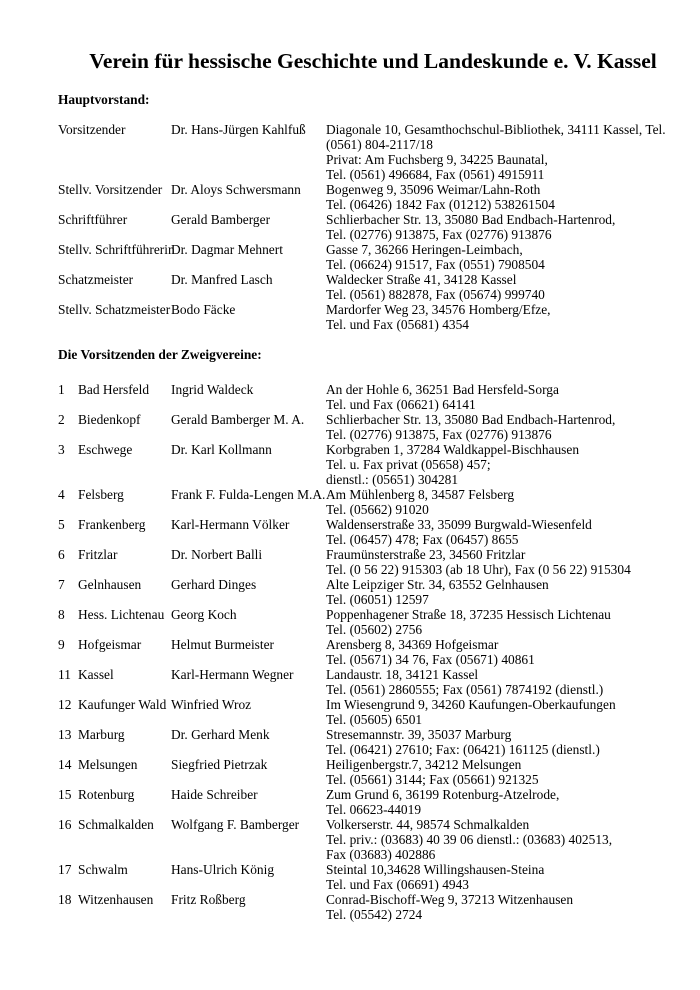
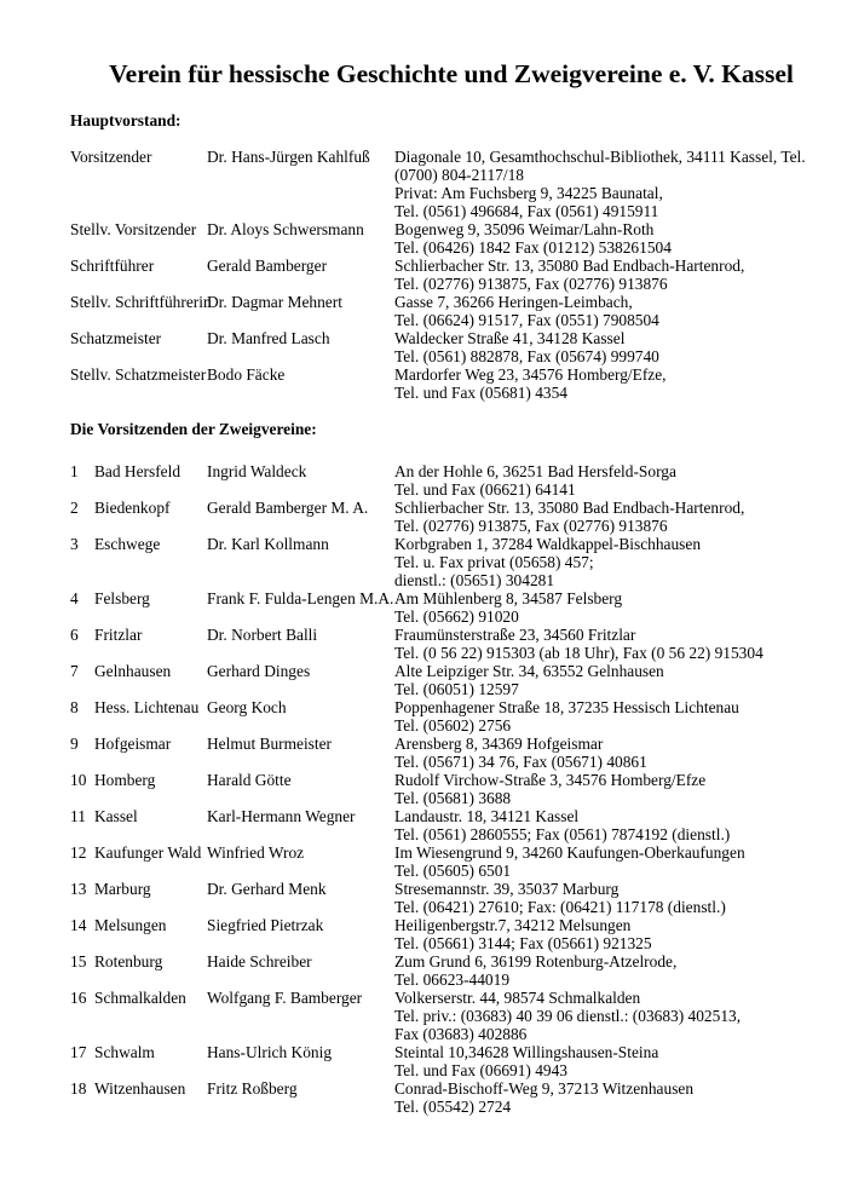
- Verein für hessische Geschichte und Landeskunde e. V. Kassel
+ Verein für hessische Geschichte und Zweigvereine e. V. Kassel
  Hauptvorstand:
  Vorsitzender
  Dr. Hans-Jürgen Kahlfuß
  Diagonale 10, Gesamthochschul-Bibliothek, 34111 Kassel, Tel.
- (0561) 804-2117/18
+ (0700) 804-2117/18
  Privat: Am Fuchsberg 9, 34225 Baunatal,
  Tel. (0561) 496684, Fax (0561) 4915911
  Stellv. Vorsitzender
  Dr. Aloys Schwersmann
  Bogenweg 9, 35096 Weimar/Lahn-Roth
  Tel. (06426) 1842 Fax (01212) 538261504
  Schriftführer
  Gerald Bamberger
  Schlierbacher Str. 13, 35080 Bad Endbach-Hartenrod,
  Tel. (02776) 913875, Fax (02776) 913876
  Stellv. Schriftführeri
  Dr. Dagmar Mehnert
  Gasse 7, 36266 Heringen-Leimbach,
  Tel. (06624) 91517, Fax (0551) 7908504
  Schatzmeister
  Dr. Manfred Lasch
  Waldecker Straße 41, 34128 Kassel
  Tel. (0561) 882878, Fax (05674) 999740
  Stellv. Schatzmeister
  Bodo Fäcke
  Mardorfer Weg 23, 34576 Homberg/Efze,
  Tel. und Fax (05681) 4354
  Die Vorsitzenden der Zweigvereine:
  1
  Bad Hersfeld
  Ingrid Waldeck
  An der Hohle 6, 36251 Bad Hersfeld-Sorga
  Tel. und Fax (06621) 64141
  2
  Biedenkopf
  Gerald Bamberger M. A.
  Schlierbacher Str. 13, 35080 Bad Endbach-Hartenrod,
  Tel. (02776) 913875, Fax (02776) 913876
  3
  Eschwege
  Dr. Karl Kollmann
  Korbgraben 1, 37284 Waldkappel-Bischhausen
  Tel. u. Fax privat (05658) 457;
  dienstl.: (05651) 304281
  4
  Felsberg
  Frank F. Fulda-Lengen M.A.
  Am Mühlenberg 8, 34587 Felsberg
  Tel. (05662) 91020
- 5
- Frankenberg
- Karl-Hermann Völker
- Waldenserstraße 33, 35099 Burgwald-Wiesenfeld
- Tel. (06457) 478; Fax (06457) 8655
  6
  Fritzlar
  Dr. Norbert Balli
  Fraumünsterstraße 23, 34560 Fritzlar
  Tel. (0 56 22) 915303 (ab 18 Uhr), Fax (0 56 22) 915304
  7
  Gelnhausen
  Gerhard Dinges
  Alte Leipziger Str. 34, 63552 Gelnhausen
  Tel. (06051) 12597
  8
  Hess. Lichtenau
  Georg Koch
  Poppenhagener Straße 18, 37235 Hessisch Lichtenau
  Tel. (05602) 2756
  9
  Hofgeismar
  Helmut Burmeister
  Arensberg 8, 34369 Hofgeismar
  Tel. (05671) 34 76, Fax (05671) 40861
+ 10
+ Homberg
+ Harald Götte
+ Rudolf Virchow-Straße 3, 34576 Homberg/Efze
+ Tel. (05681) 3688
  11
  Kassel
  Karl-Hermann Wegner
  Landaustr. 18, 34121 Kassel
  Tel. (0561) 2860555; Fax (0561) 7874192 (dienstl.)
  12
  Kaufunger Wald
  Winfried Wroz
  Im Wiesengrund 9, 34260 Kaufungen-Oberkaufungen
  Tel. (05605) 6501
  13
  Marburg
  Dr. Gerhard Menk
  Stresemannstr. 39, 35037 Marburg
- Tel. (06421) 27610; Fax: (06421) 161125 (dienstl.)
+ Tel. (06421) 27610; Fax: (06421) 117178 (dienstl.)
  14
  Melsungen
  Siegfried Pietrzak
  Heiligenbergstr.7, 34212 Melsungen
  Tel. (05661) 3144; Fax (05661) 921325
  15
  Rotenburg
  Haide Schreiber
  Zum Grund 6, 36199 Rotenburg-Atzelrode,
  Tel. 06623-44019
  16
  Schmalkalden
  Wolfgang F. Bamberger
  Volkerserstr. 44, 98574 Schmalkalden
  Tel. priv.: (03683) 40 39 06 dienstl.: (03683) 402513,
  Fax (03683) 402886
  17
  Schwalm
  Hans-Ulrich König
  Steintal 10,34628 Willingshausen-Steina
  Tel. und Fax (06691) 4943
  18
  Witzenhausen
  Fritz Roßberg
  Conrad-Bischoff-Weg 9, 37213 Witzenhausen
  Tel. (05542) 2724
